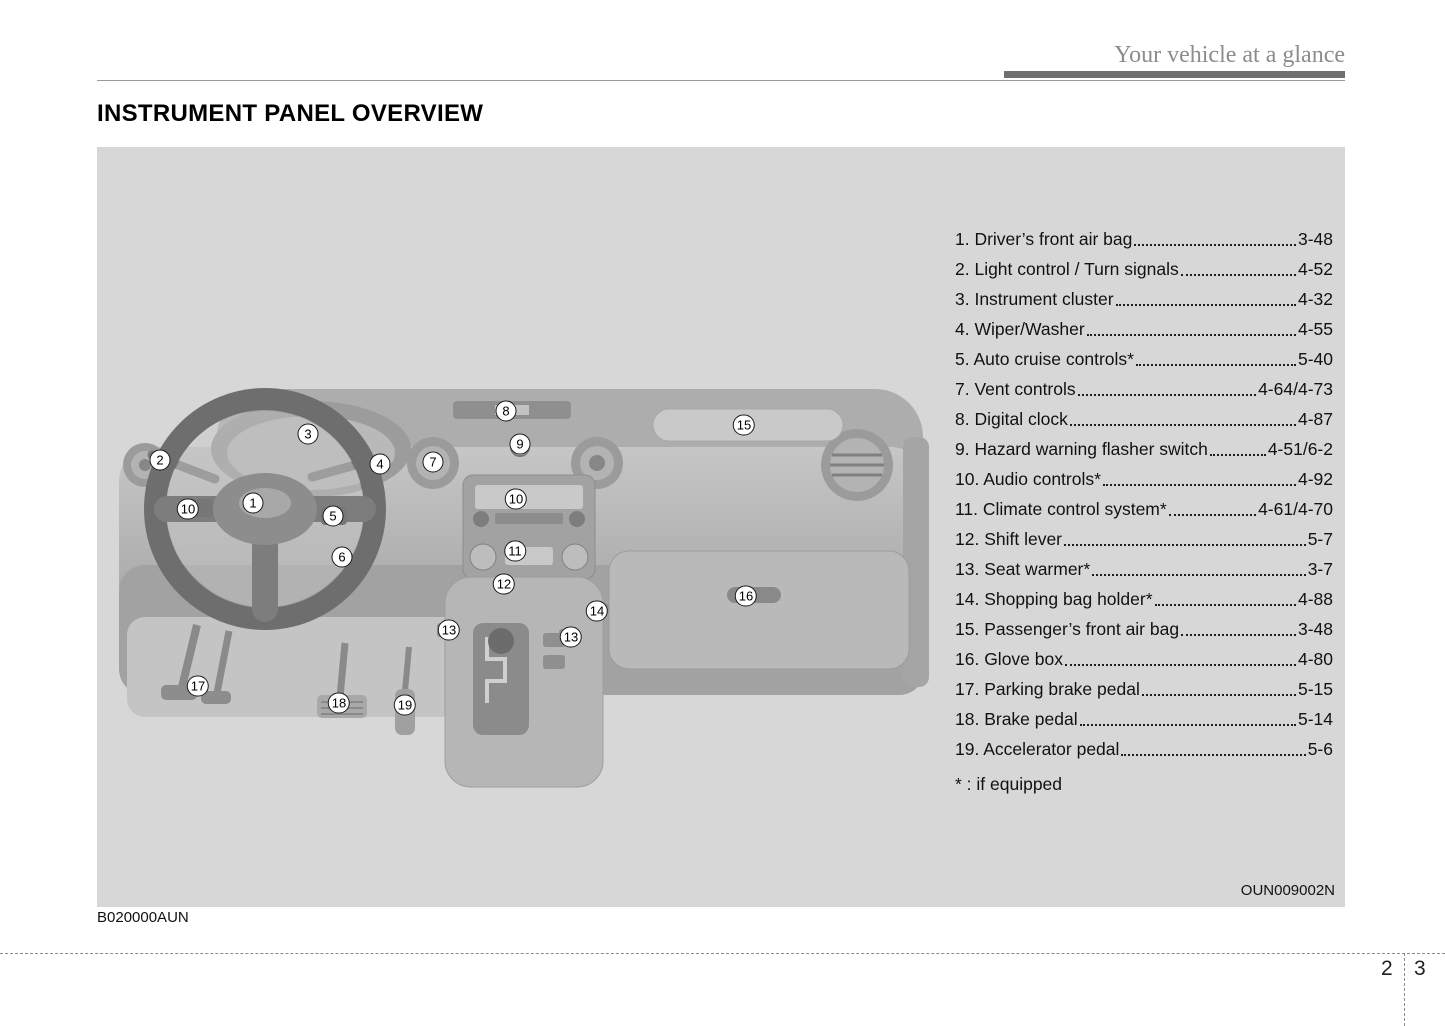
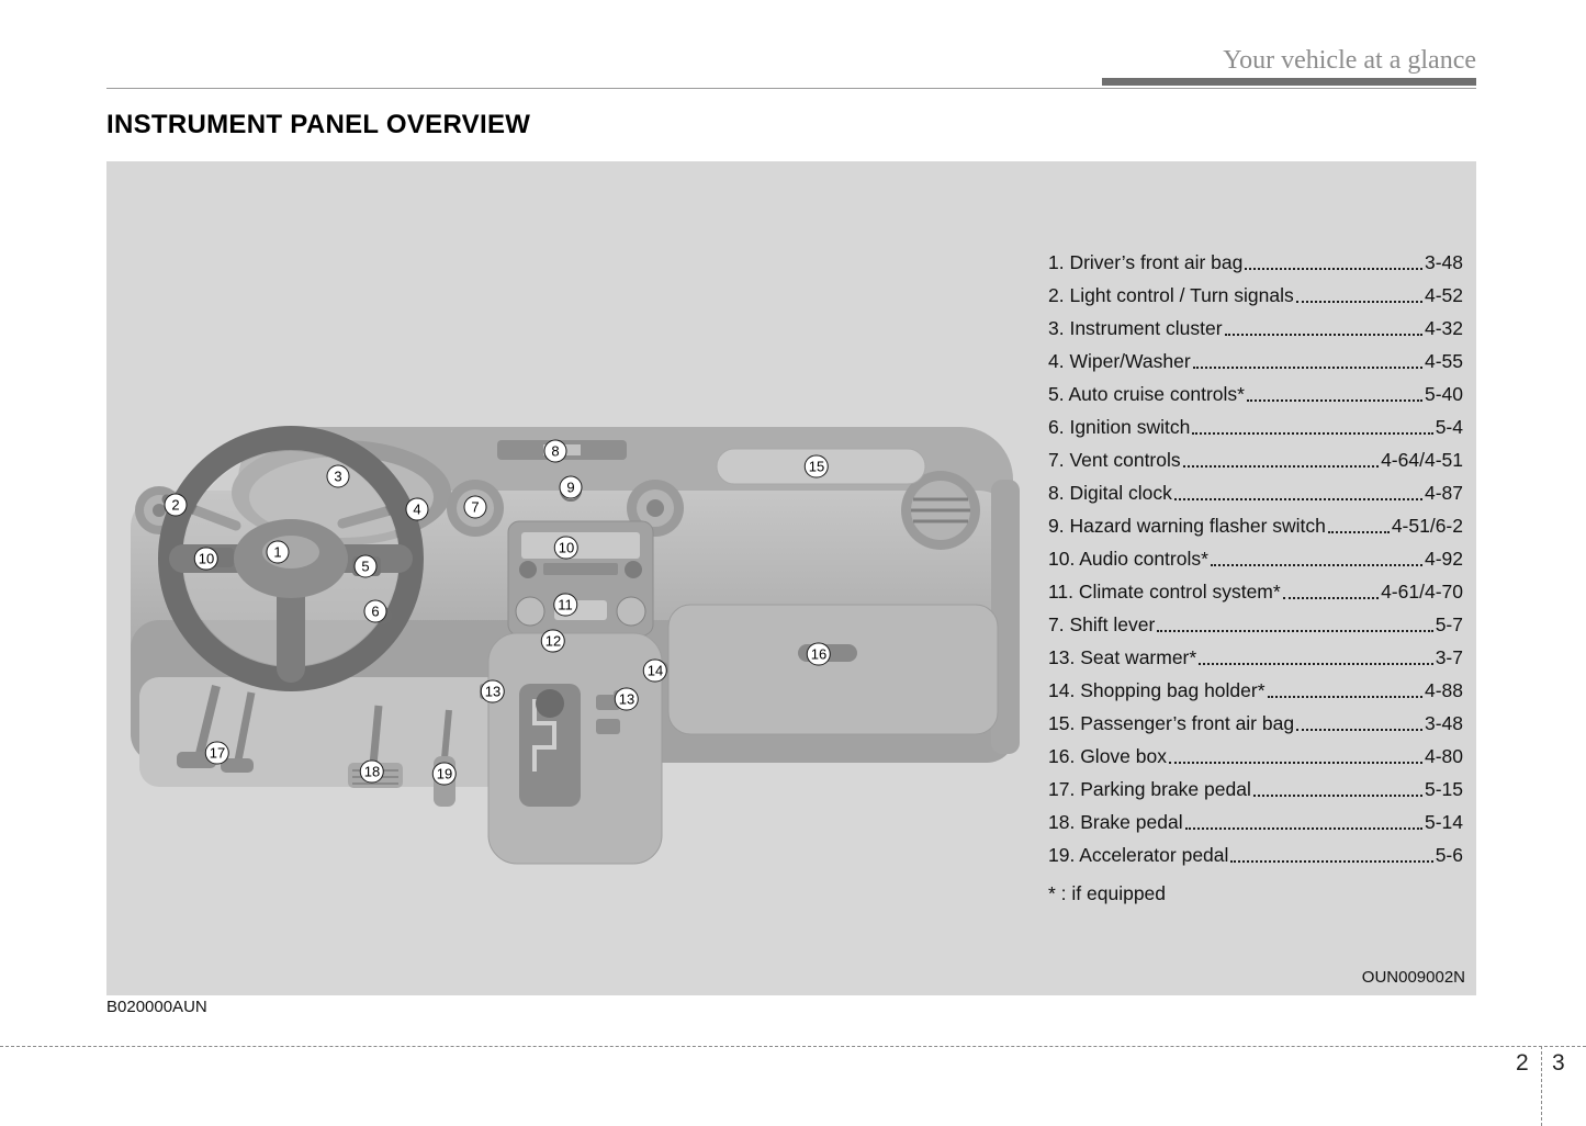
  Your vehicle at a glance
  INSTRUMENT PANEL OVERVIEW
  1
  2
  3
  4
  5
  6
  7
  8
  9
  10
  10
  11
  12
  13
  13
  14
  15
  16
  17
  18
  19
  1. Driver’s front air bag
  3-48
  2. Light control / Turn signals
  4-52
  3. Instrument cluster
  4-32
  4. Wiper/Washer
  4-55
  5. Auto cruise controls*
  5-40
+ 6. Ignition switch
+ 5-4
  7. Vent controls
- 4-64/4-73
+ 4-64/4-51
  8. Digital clock
  4-87
  9. Hazard warning flasher switch
  4-51/6-2
  10. Audio controls*
  4-92
  11. Climate control system*
  4-61/4-70
- 12. Shift lever
+ 7. Shift lever
  5-7
  13. Seat warmer*
  3-7
  14. Shopping bag holder*
  4-88
  15. Passenger’s front air bag
  3-48
  16. Glove box
  4-80
  17. Parking brake pedal
  5-15
  18. Brake pedal
  5-14
  19. Accelerator pedal
  5-6
  * : if equipped
  OUN009002N
  B020000AUN
  2
  3
